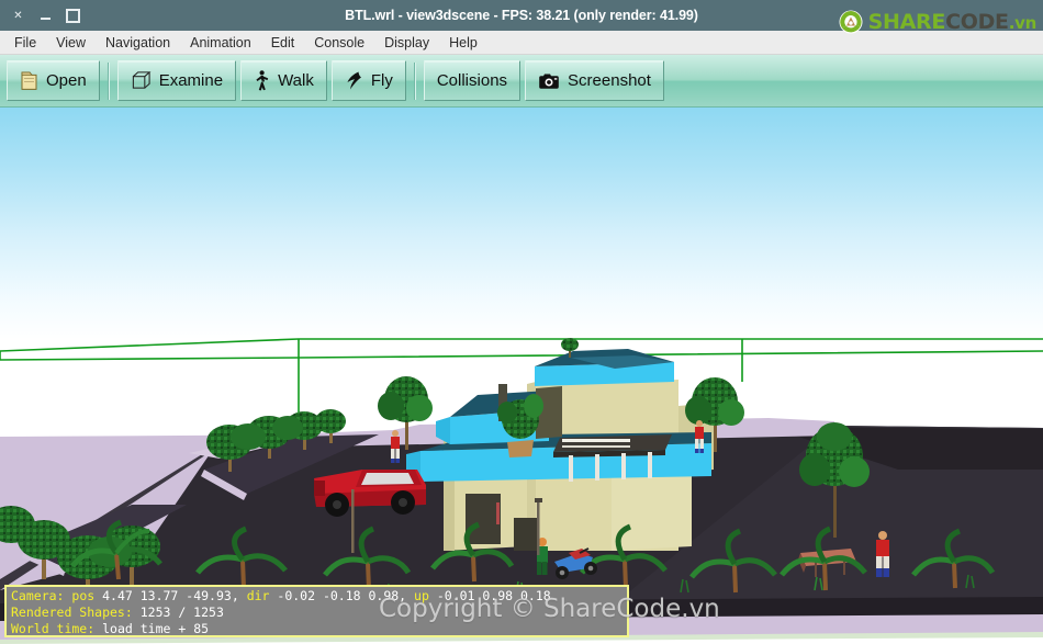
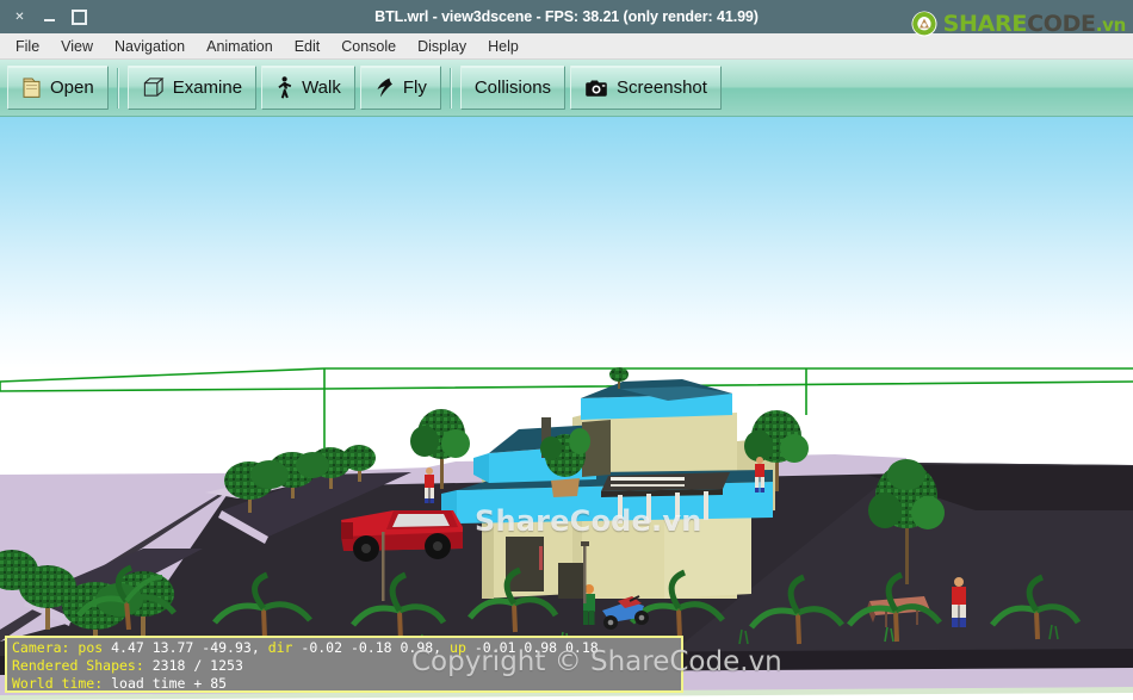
  BTL.wrl - view3dscene - FPS: 38.21 (only render: 41.99)
  SHARECODE.vn
  File
  View
  Navigation
  Animation
  Edit
  Console
  Display
  Help
  Open
  Examine
  Walk
  Fly
  Collisions
  Screenshot
+ ShareCode.vn
  Copyright © ShareCode.vn
  Camera: pos 4.47 13.77 -49.93, dir -0.02 -0.18 0.98, up -0.01 0.98 0.18
- Rendered Shapes: 1253 / 1253
+ Rendered Shapes: 2318 / 1253
  World time: load time + 85
